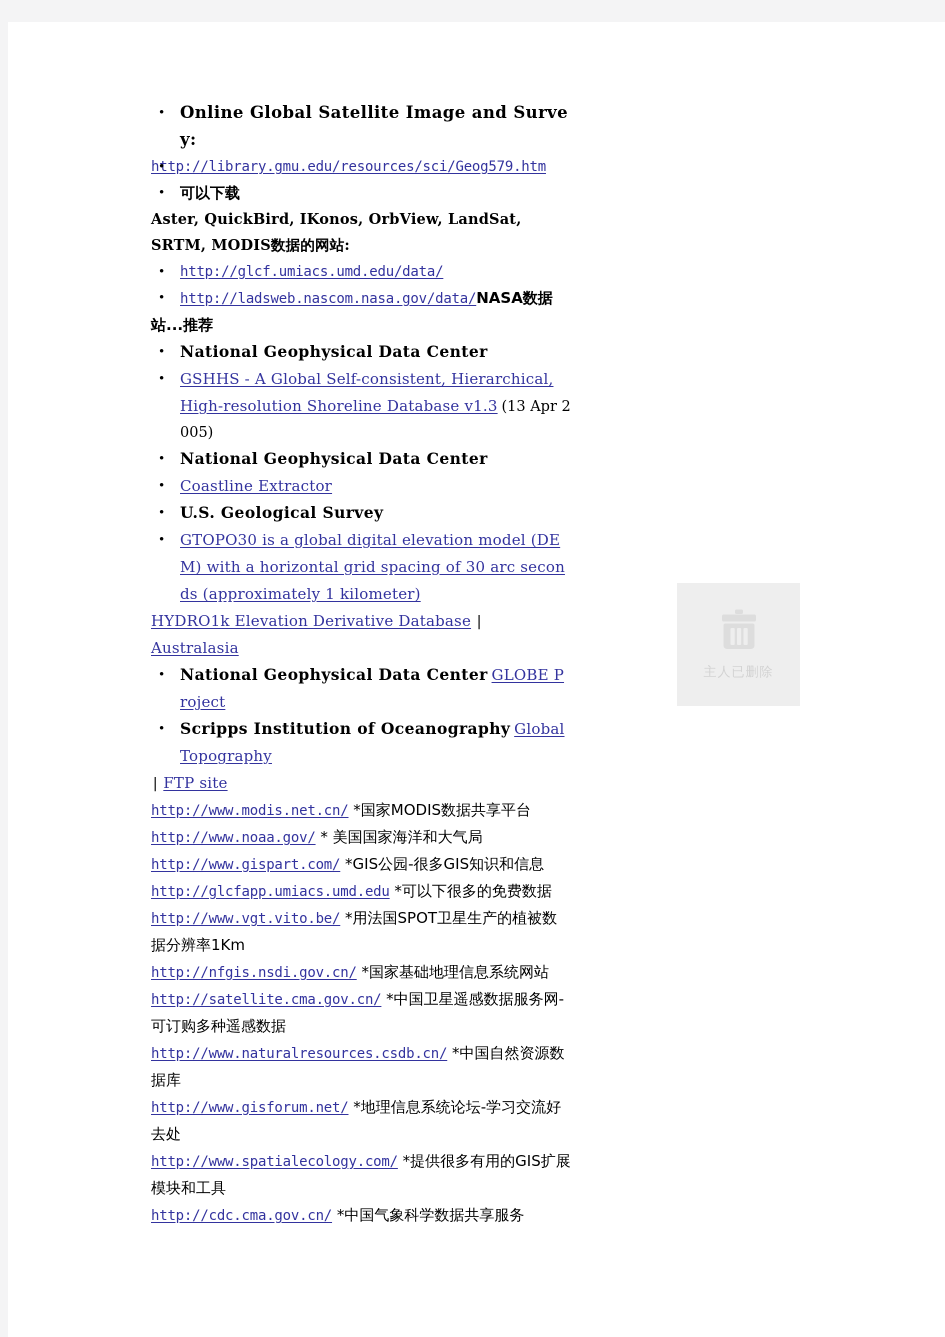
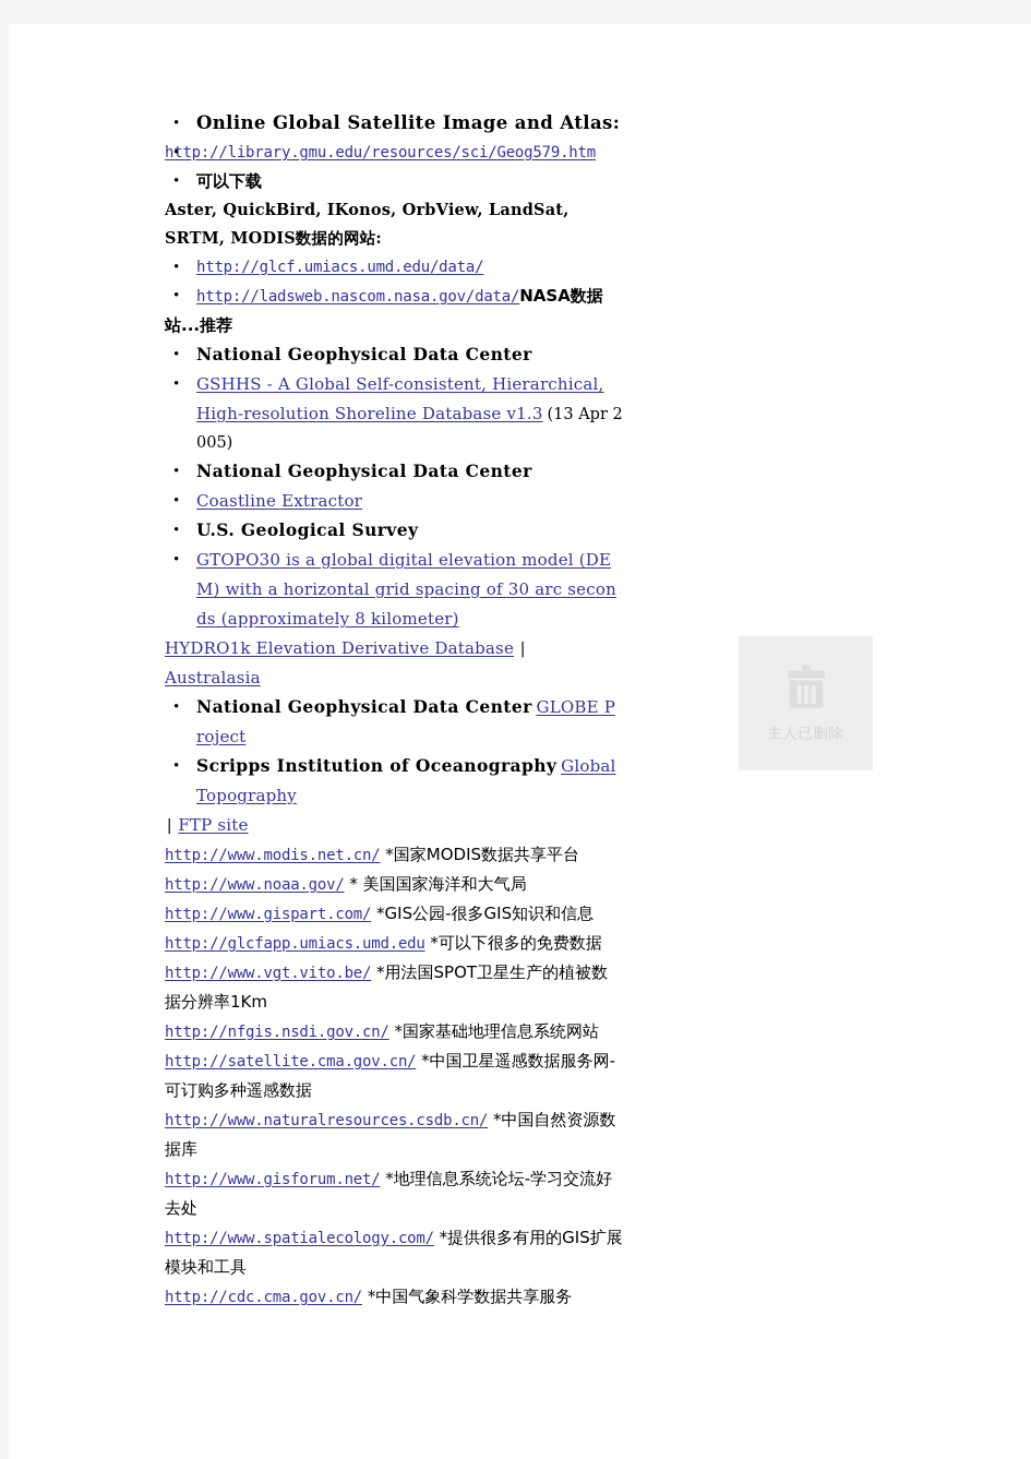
  •
- Online Global Satellite Image and Survey:
+ Online Global Satellite Image and Atlas:
  •
  http://library.gmu.edu/resources/sci/Geog579.htm
  •
  可以下载
  Aster, QuickBird, IKonos, OrbView, LandSat,
  SRTM, MODIS数据的网站:
  •
  http://glcf.umiacs.umd.edu/data/
  •
  http://ladsweb.nascom.nasa.gov/data/NASA数据
  站...推荐
  •
  National Geophysical Data Center
  •
  GSHHS - A Global Self-consistent, Hierarchical, High-resolution Shoreline Database v1.3 (13 Apr 2005)
  •
  National Geophysical Data Center
  •
  Coastline Extractor
  •
  U.S. Geological Survey
  •
- GTOPO30 is a global digital elevation model (DEM) with a horizontal grid spacing of 30 arc seconds (approximately 1 kilometer)
+ GTOPO30 is a global digital elevation model (DEM) with a horizontal grid spacing of 30 arc seconds (approximately 8 kilometer)
  HYDRO1k Elevation Derivative Database |
  Australasia
  •
  National Geophysical Data Center GLOBE Project
  •
  Scripps Institution of Oceanography Global Topography
  | FTP site
  http://www.modis.net.cn/ *国家MODIS数据共享平台
  http://www.noaa.gov/ * 美国国家海洋和大气局
  http://www.gispart.com/ *GIS公园-很多GIS知识和信息
  http://glcfapp.umiacs.umd.edu *可以下很多的免费数据
  http://www.vgt.vito.be/ *用法国SPOT卫星生产的植被数据分辨率1Km
  http://nfgis.nsdi.gov.cn/ *国家基础地理信息系统网站
  http://satellite.cma.gov.cn/ *中国卫星遥感数据服务网-可订购多种遥感数据
  http://www.naturalresources.csdb.cn/ *中国自然资源数据库
  http://www.gisforum.net/ *地理信息系统论坛-学习交流好去处
  http://www.spatialecology.com/ *提供很多有用的GIS扩展模块和工具
  http://cdc.cma.gov.cn/ *中国气象科学数据共享服务
  主人已删除
